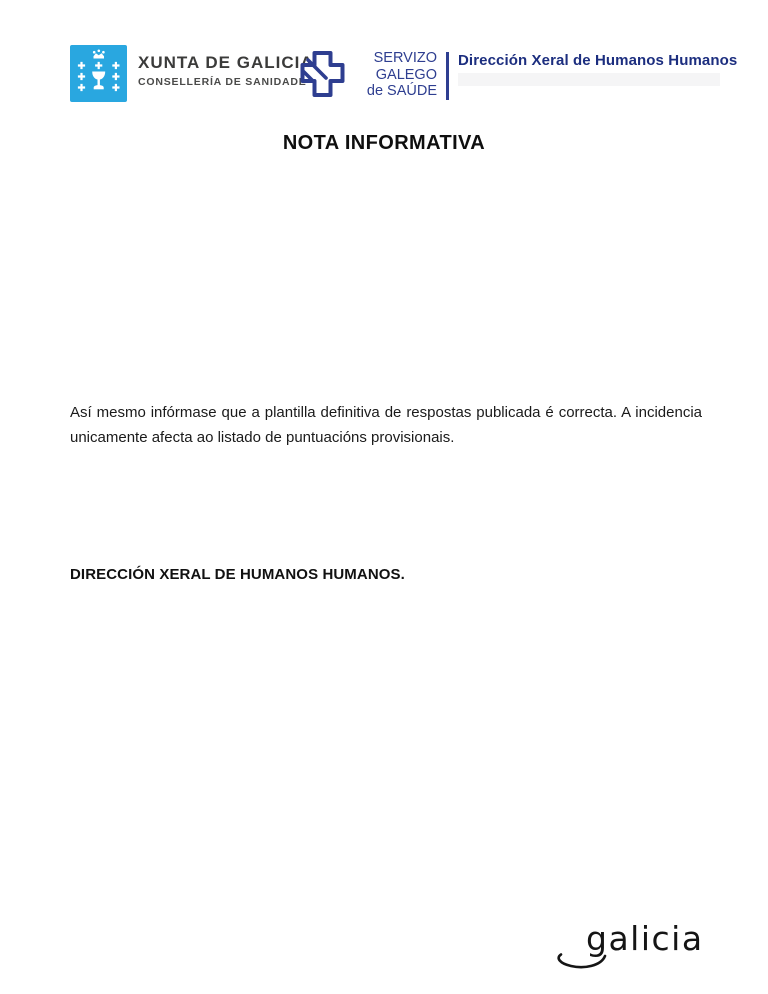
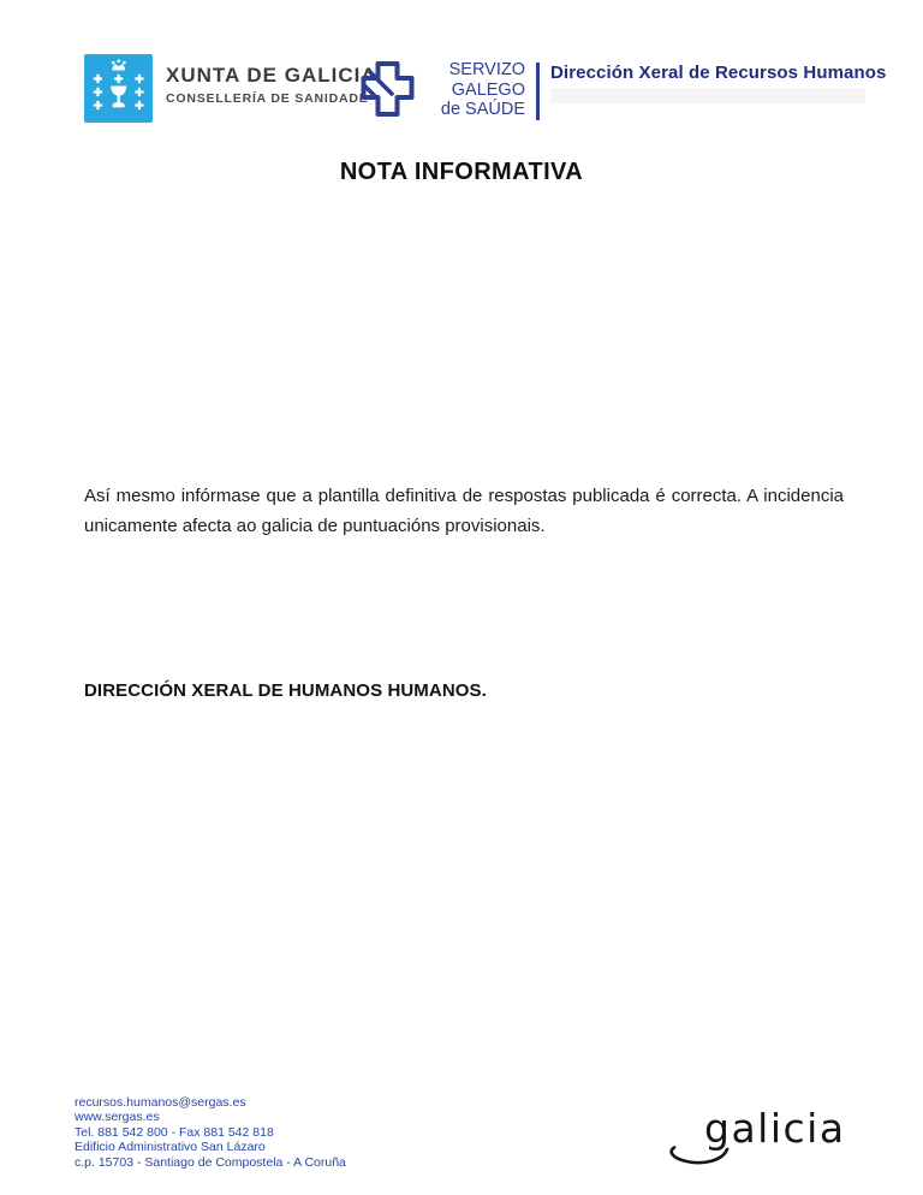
  XUNTA DE GALICIA
  CONSELLERÍA DE SANIDAD
  SERVIZO
  GALEGO
  de SAÚDE
- Dirección Xeral de Humanos Humanos
+ Dirección Xeral de Recursos Humanos
  NOTA INFORMATIVA
- Así mesmo infórmase que a plantilla definitiva de respostas publicada é correcta. A incidencia unicamente afecta ao listado de puntuacións provisionais.
+ Así mesmo infórmase que a plantilla definitiva de respostas publicada é correcta. A incidencia unicamente afecta ao galicia de puntuacións provisionais.
  DIRECCIÓN XERAL DE HUMANOS HUMANOS.
+ recursos.humanos@sergas.es
+ www.sergas.es
+ Tel. 881 542 800 - Fax 881 542 818
+ Edificio Administrativo San Lázaro
+ c.p. 15703 - Santiago de Compostela - A Coruña
  galicia
